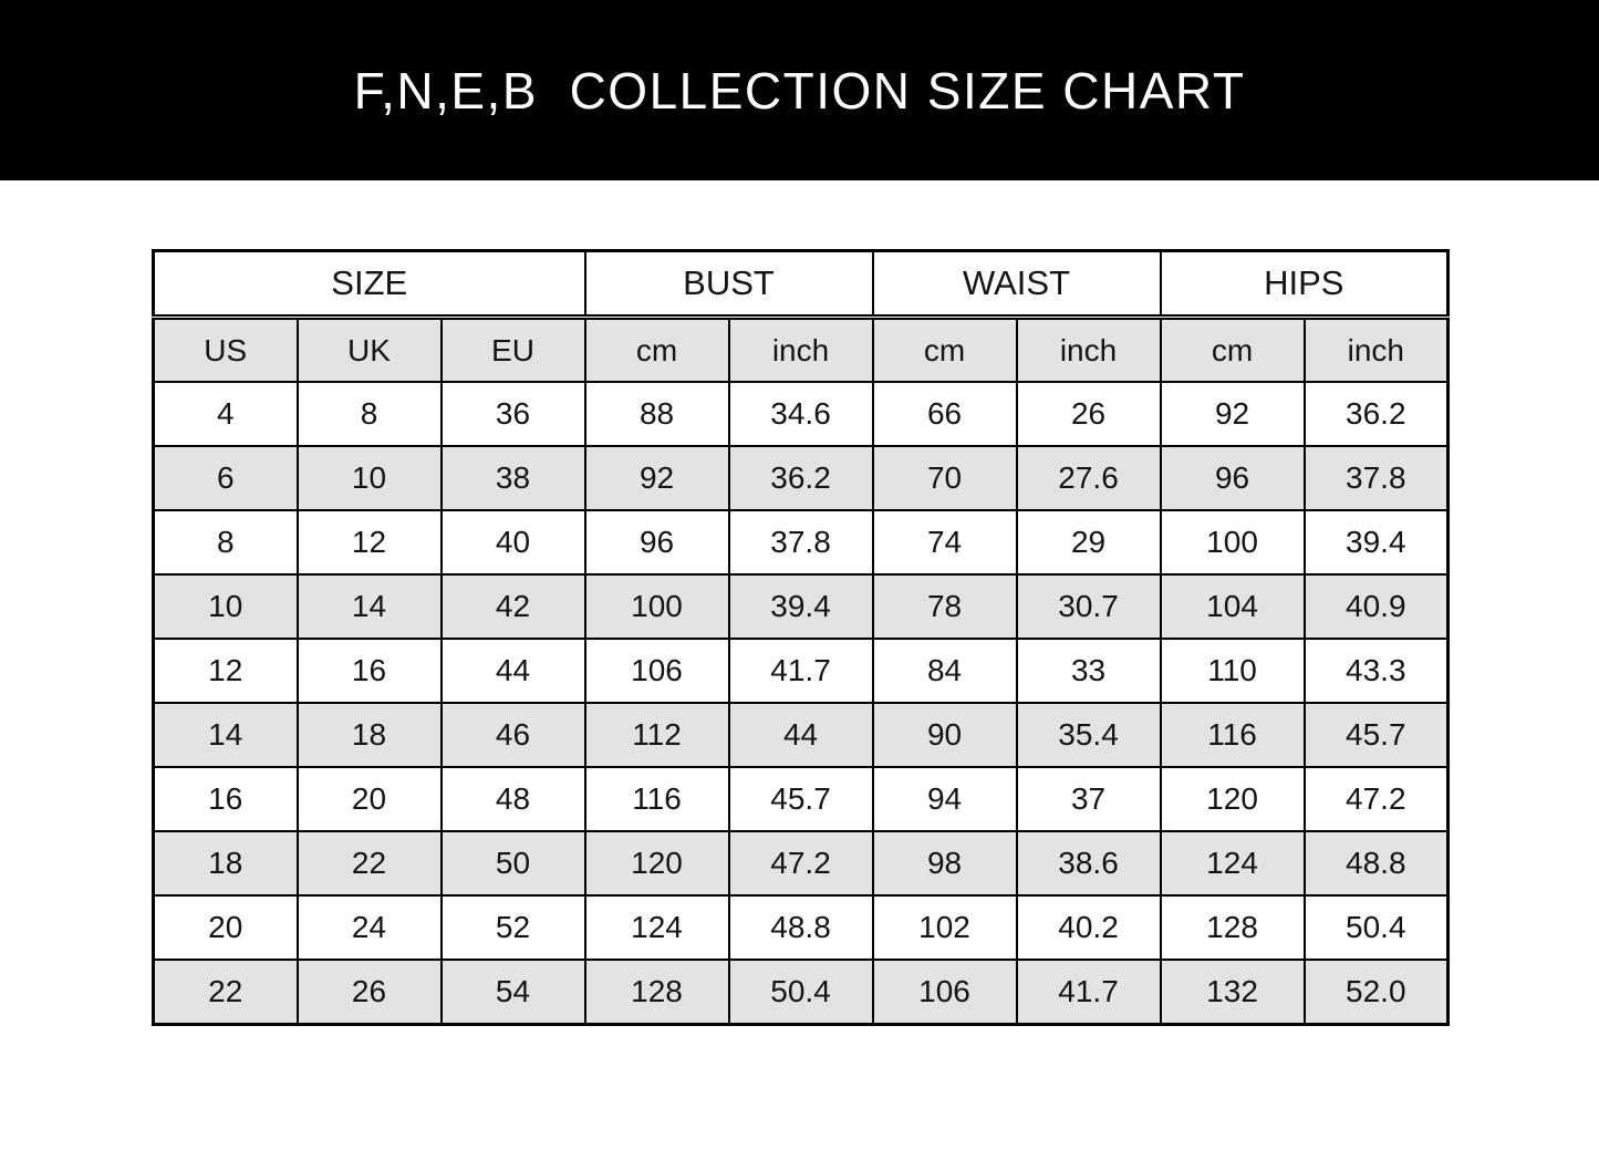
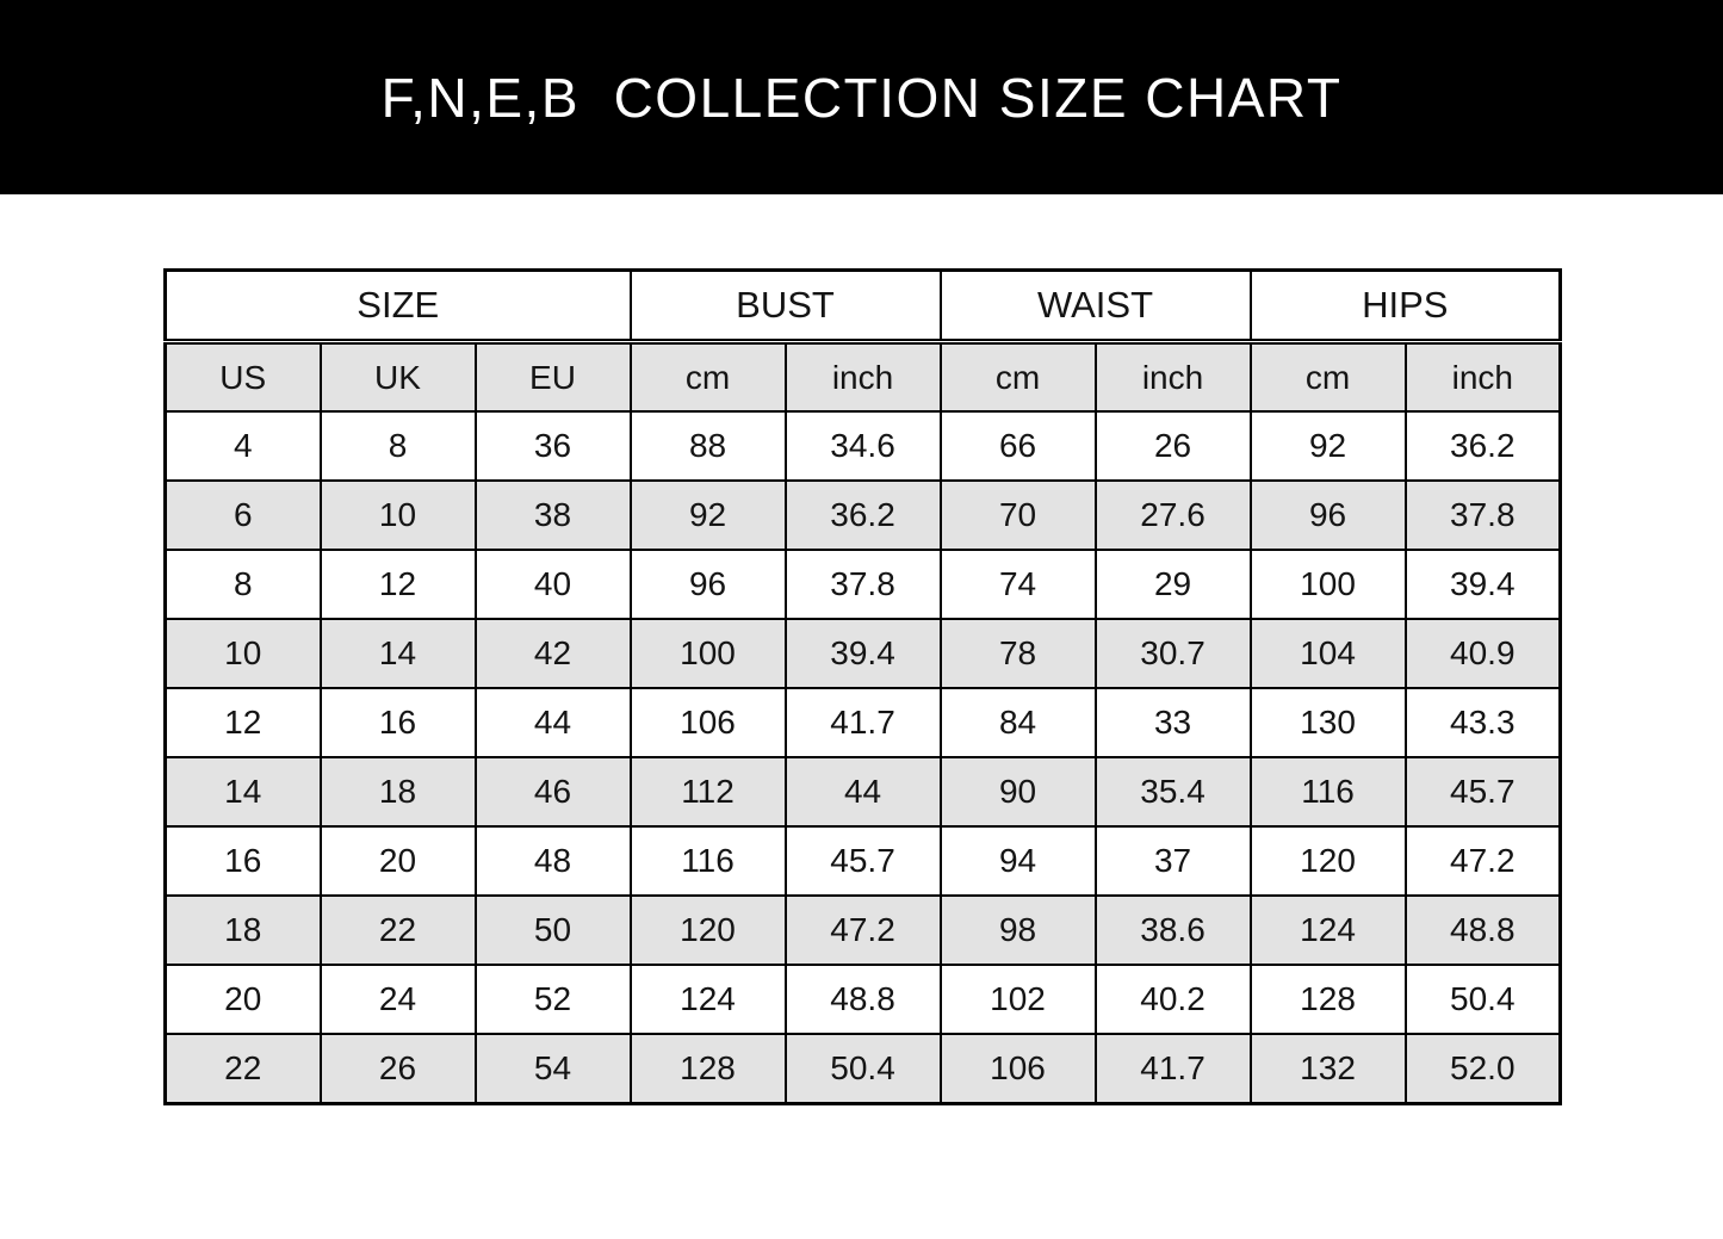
  F,N,E,B COLLECTION SIZE CHART
  SIZE	BUST	WAIST	HIPS
  US	UK	EU	cm	inch	cm	inch	cm	inch
  4	8	36	88	34.6	66	26	92	36.2
  6	10	38	92	36.2	70	27.6	96	37.8
  8	12	40	96	37.8	74	29	100	39.4
  10	14	42	100	39.4	78	30.7	104	40.9
- 12	16	44	106	41.7	84	33	110	43.3
+ 12	16	44	106	41.7	84	33	130	43.3
  14	18	46	112	44	90	35.4	116	45.7
  16	20	48	116	45.7	94	37	120	47.2
  18	22	50	120	47.2	98	38.6	124	48.8
  20	24	52	124	48.8	102	40.2	128	50.4
  22	26	54	128	50.4	106	41.7	132	52.0
